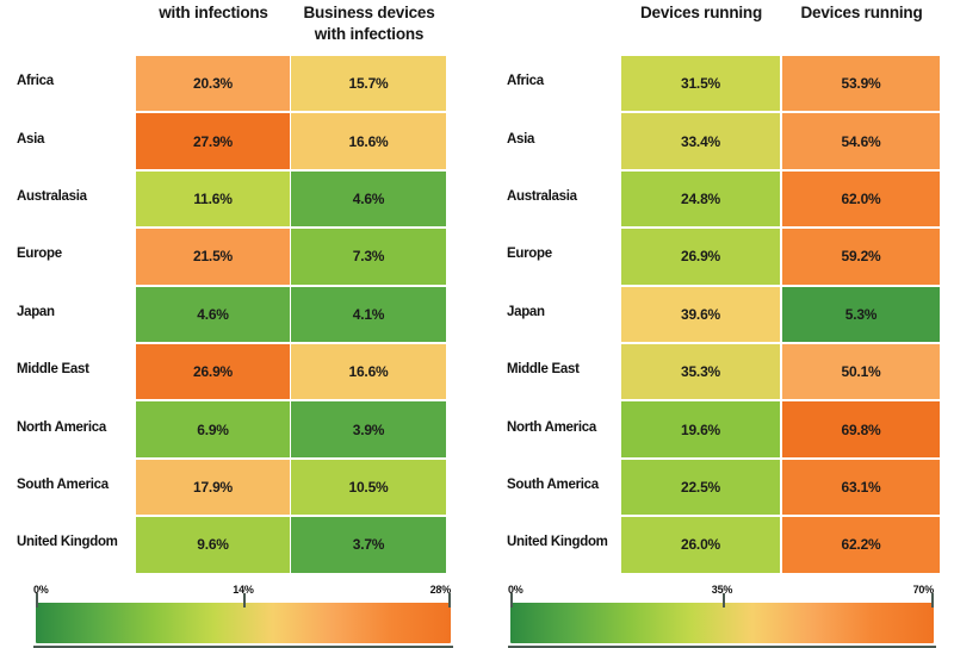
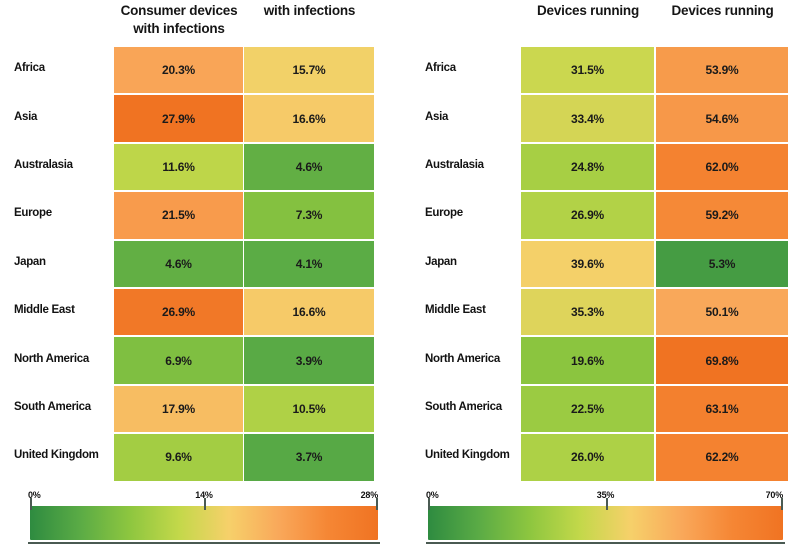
+ Consumer devices
  with infections
- Business devices
  with infections
  Africa
  20.3%
  15.7%
  Asia
  27.9%
  16.6%
  Australasia
  11.6%
  4.6%
  Europe
  21.5%
  7.3%
  Japan
  4.6%
  4.1%
  Middle East
  26.9%
  16.6%
  North America
  6.9%
  3.9%
  South America
  17.9%
  10.5%
  United Kingdom
  9.6%
  3.7%
  0%
  14%
  28%
  Devices running
  Devices running
  Africa
  31.5%
  53.9%
  Asia
  33.4%
  54.6%
  Australasia
  24.8%
  62.0%
  Europe
  26.9%
  59.2%
  Japan
  39.6%
  5.3%
  Middle East
  35.3%
  50.1%
  North America
  19.6%
  69.8%
  South America
  22.5%
  63.1%
  United Kingdom
  26.0%
  62.2%
  0%
  35%
  70%
